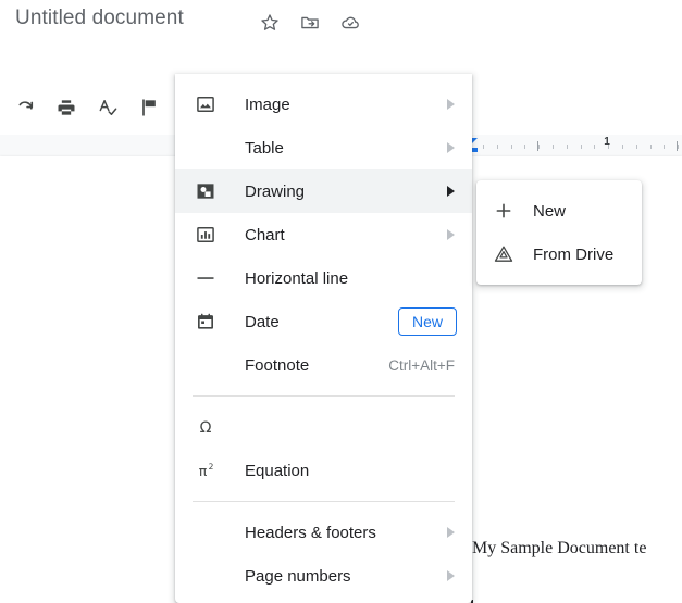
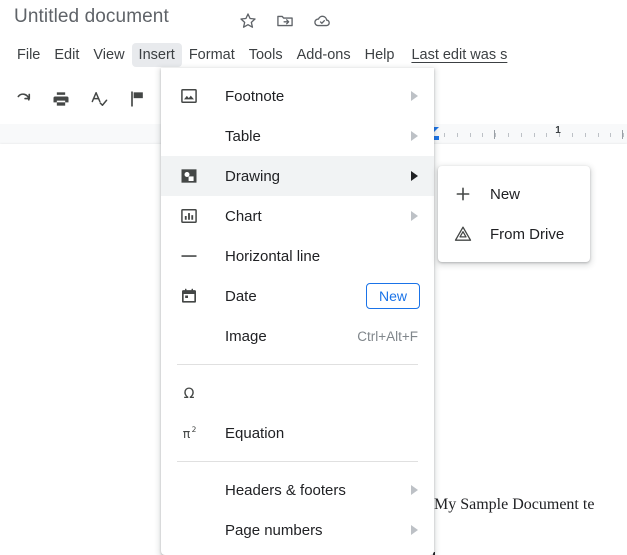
  Untitled document
+ File
+ Edit
+ View
+ Insert
+ Format
+ Tools
+ Add-ons
+ Help
+ Last edit was s
  1
  My Sample Document te
- Image
+ Footnote
  Table
  Drawing
  Chart
  Horizontal line
  Date
  New
- Footnote
+ Image
  Ctrl+Alt+F
  Ω
  π
  2
  Equation
  Headers & footers
  Page numbers
  New
  From Drive
